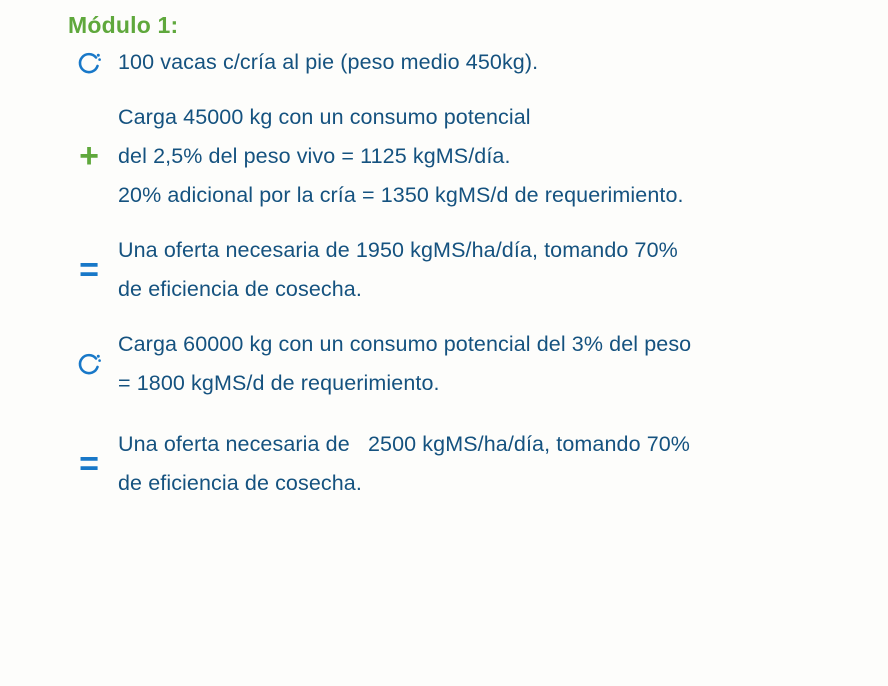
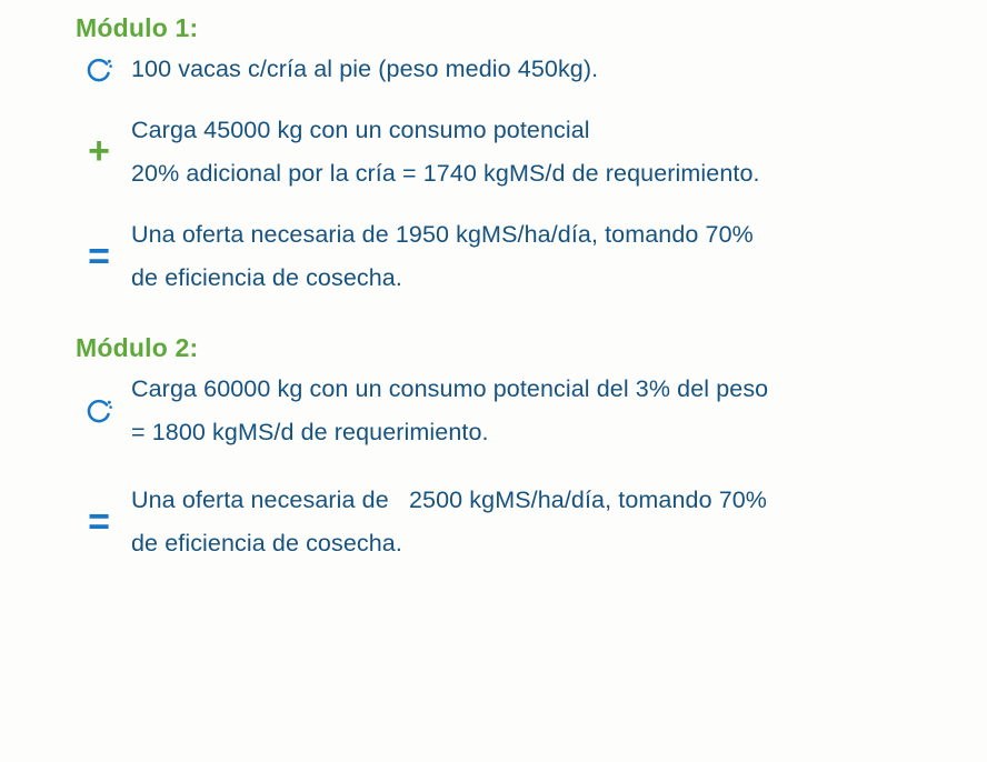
  Módulo 1:
  100 vacas c/cría al pie (peso medio 450kg).
  +
  Carga 45000 kg con un consumo potencial
- del 2,5% del peso vivo = 1125 kgMS/día.
- 20% adicional por la cría = 1350 kgMS/d de requerimiento.
+ 20% adicional por la cría = 1740 kgMS/d de requerimiento.
  =
  Una oferta necesaria de 1950 kgMS/ha/día, tomando 70%
  de eficiencia de cosecha.
+ Módulo 2:
  Carga 60000 kg con un consumo potencial del 3% del peso
  = 1800 kgMS/d de requerimiento.
  =
  Una oferta necesaria de 2500 kgMS/ha/día, tomando 70%
  de eficiencia de cosecha.
